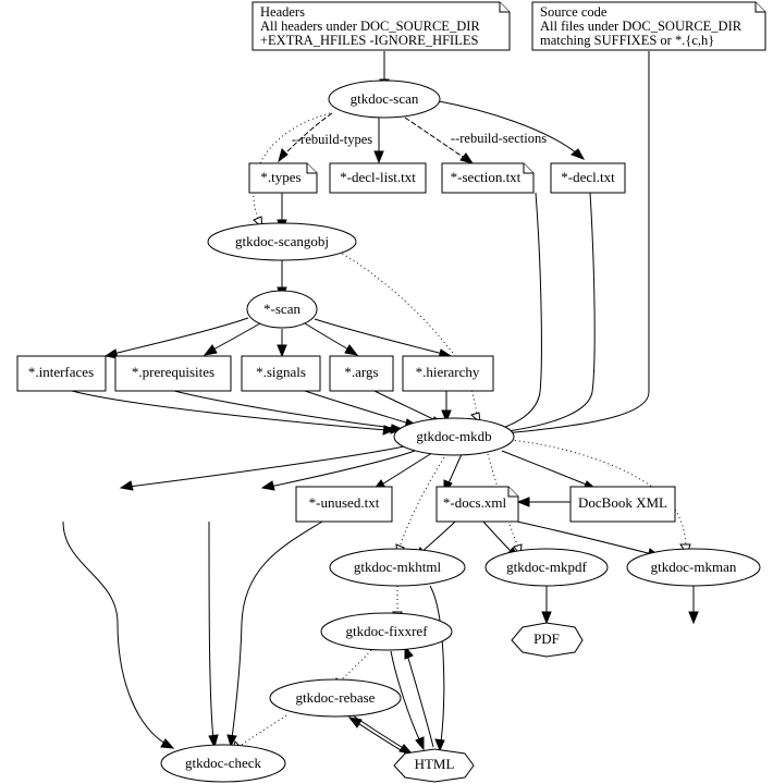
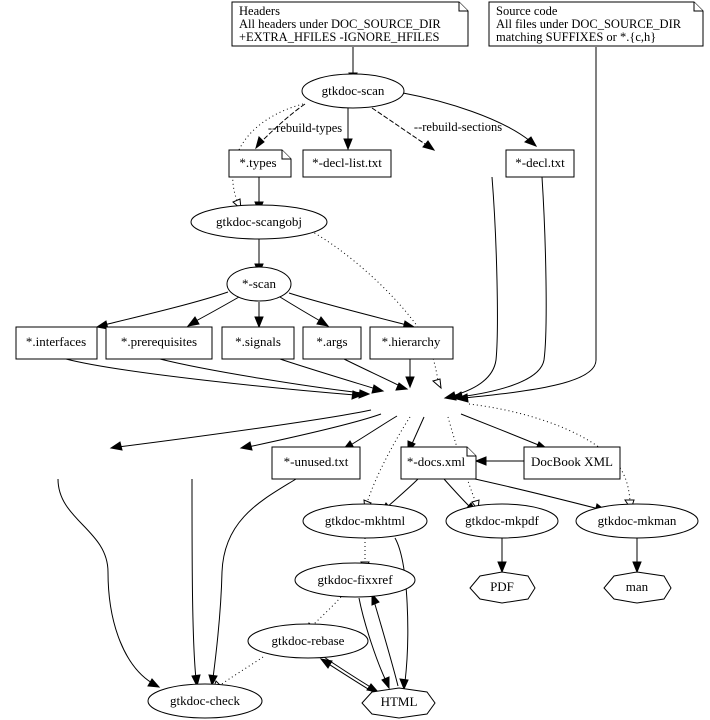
  Headers
  All headers under DOC_SOURCE_DIR
  +EXTRA_HFILES -IGNORE_HFILES
  Source code
  All files under DOC_SOURCE_DIR
  matching SUFFIXES or *.{c,h}
  --rebuild-types
  --rebuild-sections
  gtkdoc-scan
  *.types
  *-decl-list.txt
- *-section.txt
  *-decl.txt
  gtkdoc-scangobj
  *-scan
  *.interfaces
  *.prerequisites
  *.signals
  *.args
  *.hierarchy
- gtkdoc-mkdb
  *-unused.txt
  *-docs.xml
  DocBook XML
  gtkdoc-mkhtml
  gtkdoc-mkpdf
  gtkdoc-mkman
  PDF
+ man
  gtkdoc-fixxref
  gtkdoc-rebase
  HTML
  gtkdoc-check
